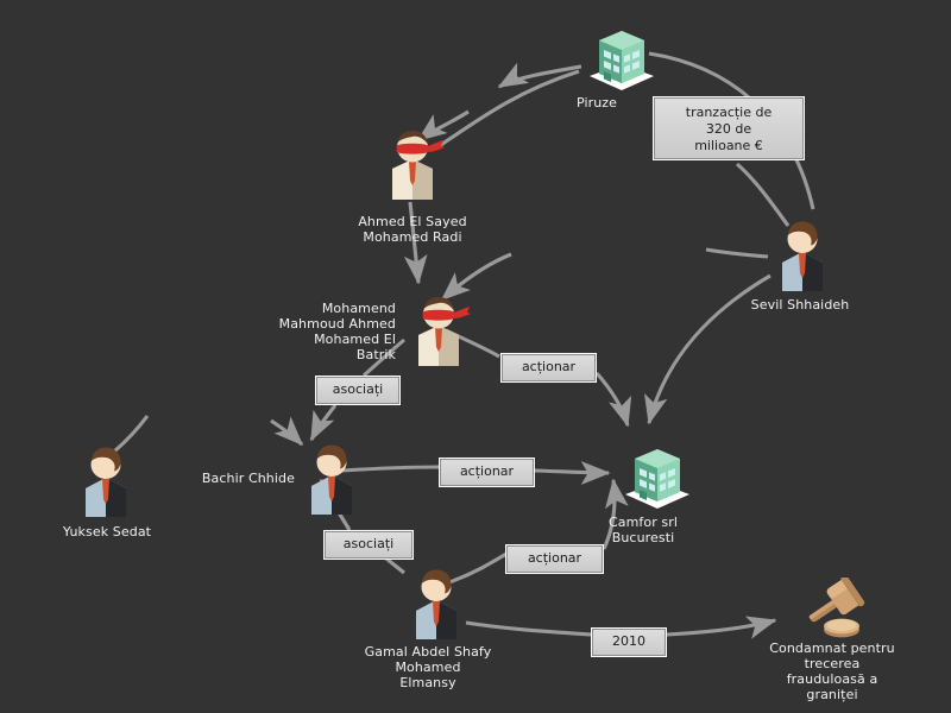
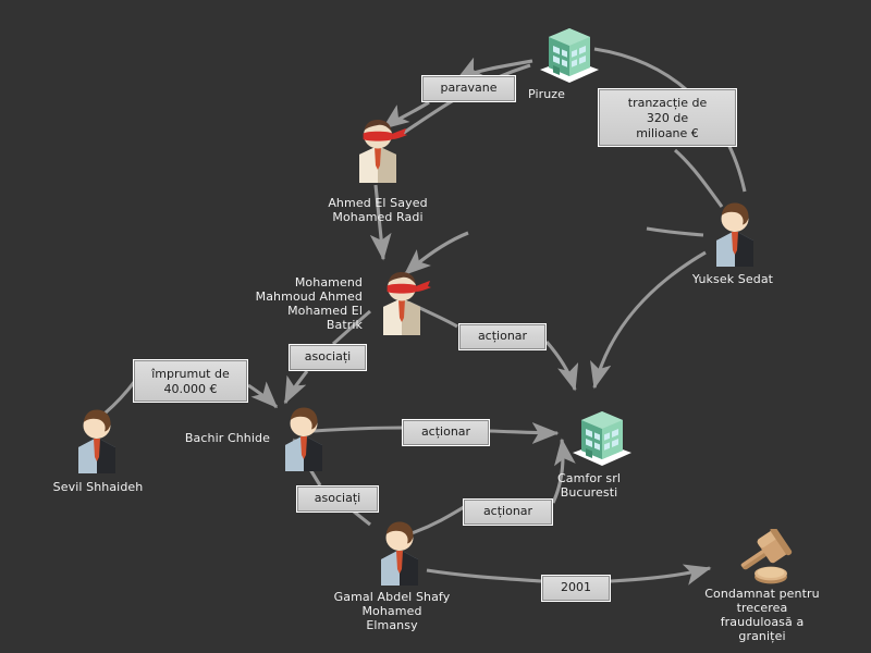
+ paravane
  tranzacție de
  320 de
  milioane €
  acționar
  asociați
+ împrumut de
+ 40.000 €
  acționar
  asociați
  acționar
- 2010
+ 2001
  Piruze
  Ahmed El Sayed
  Mohamed Radi
- Sevil Shhaideh
+ Yuksek Sedat
  Mohamend
  Mahmoud Ahmed
  Mohamed El
  Batrik
  Bachir Chhide
- Yuksek Sedat
+ Sevil Shhaideh
  Camfor srl
  Bucuresti
  Gamal Abdel Shafy
  Mohamed
  Elmansy
  Condamnat pentru
  trecerea
  frauduloasă a
  graniței
